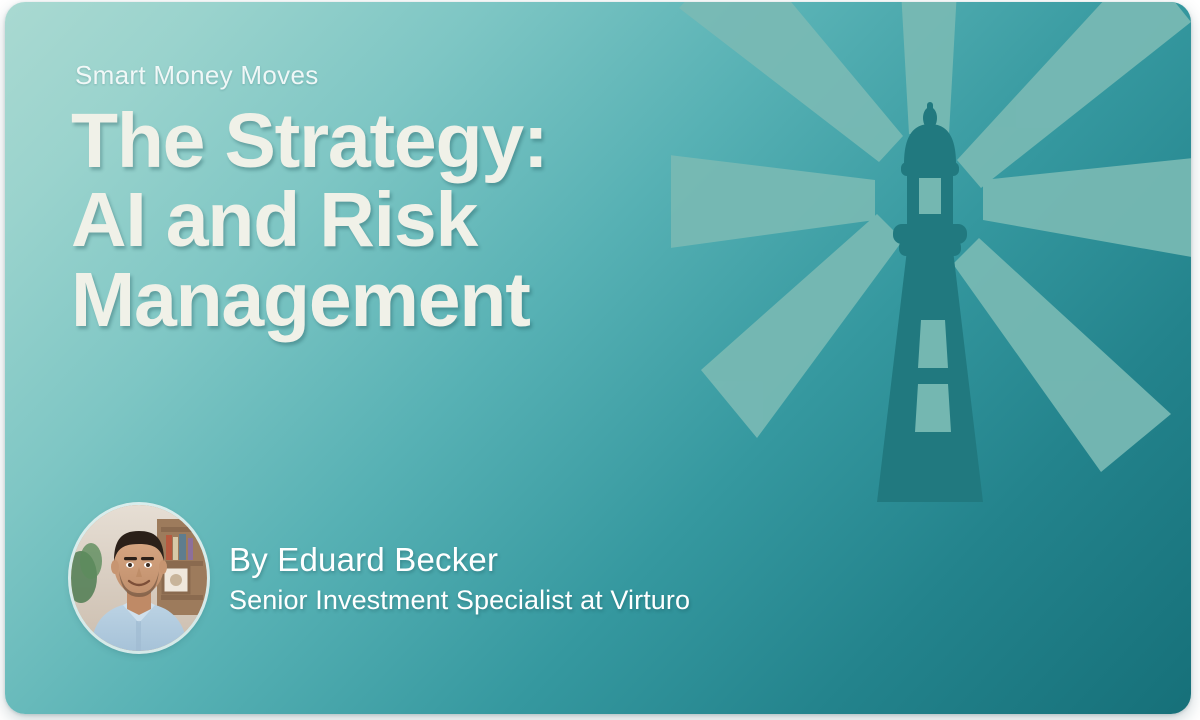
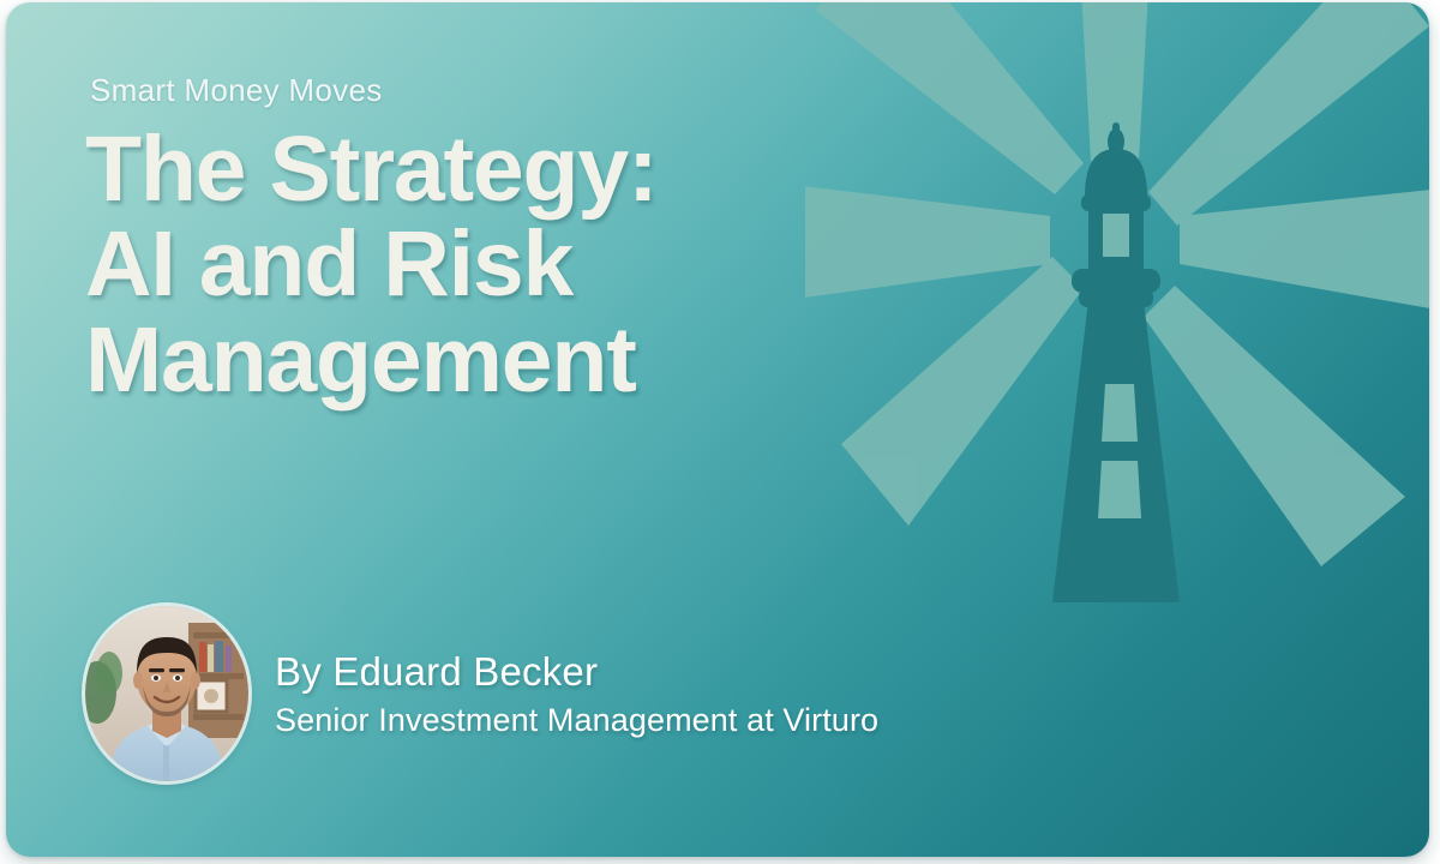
  Smart Money Moves
  The Strategy:
  AI and Risk
  Management
  By Eduard Becker
- Senior Investment Specialist at Virturo
+ Senior Investment Management at Virturo
